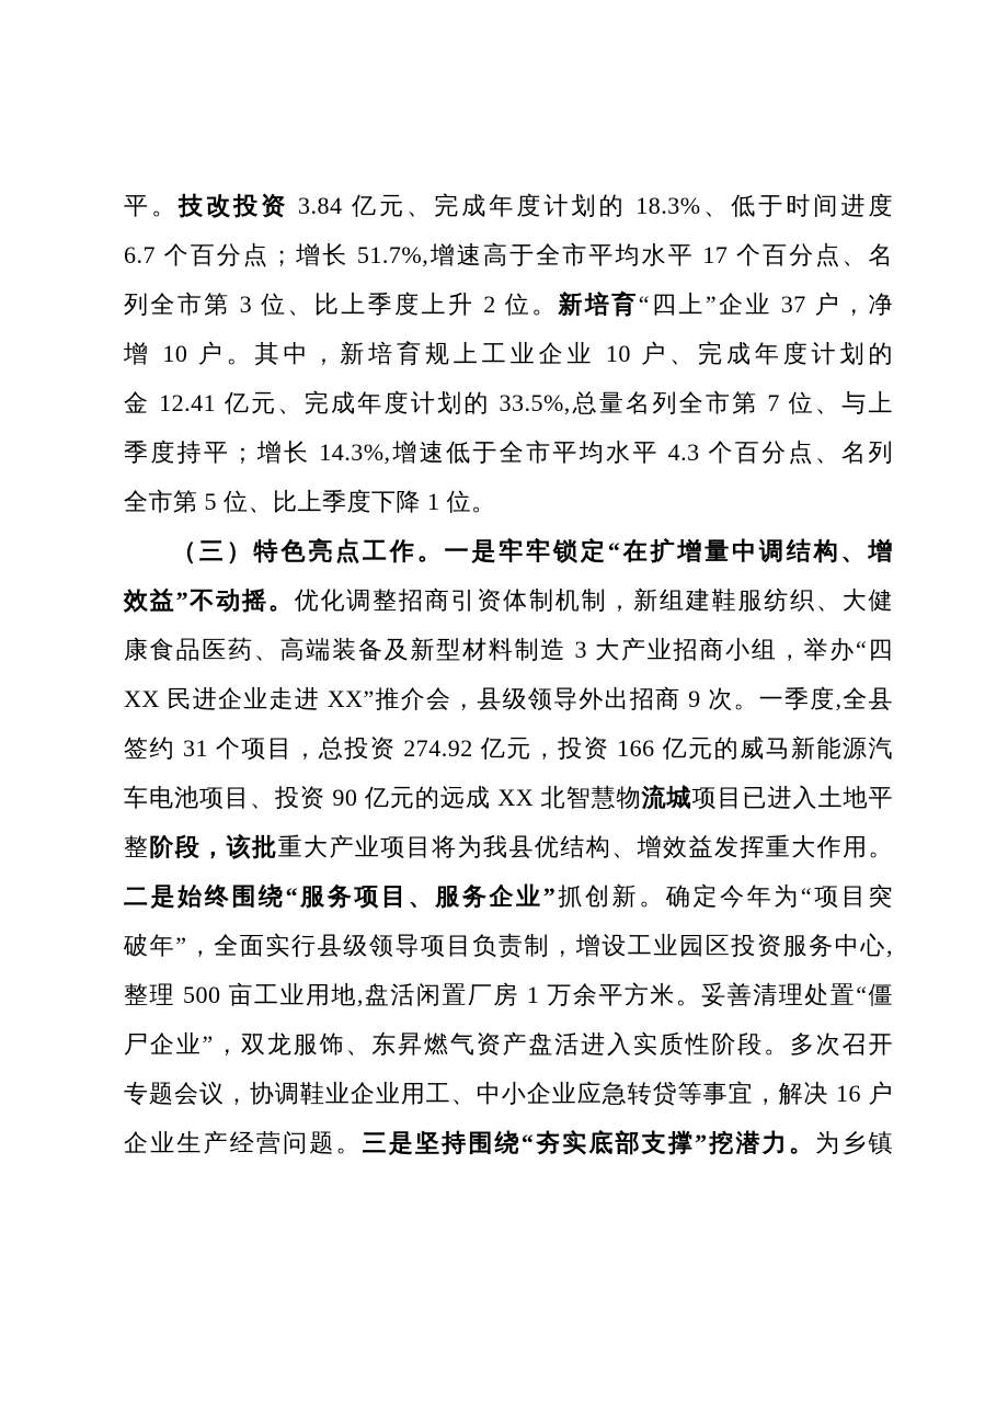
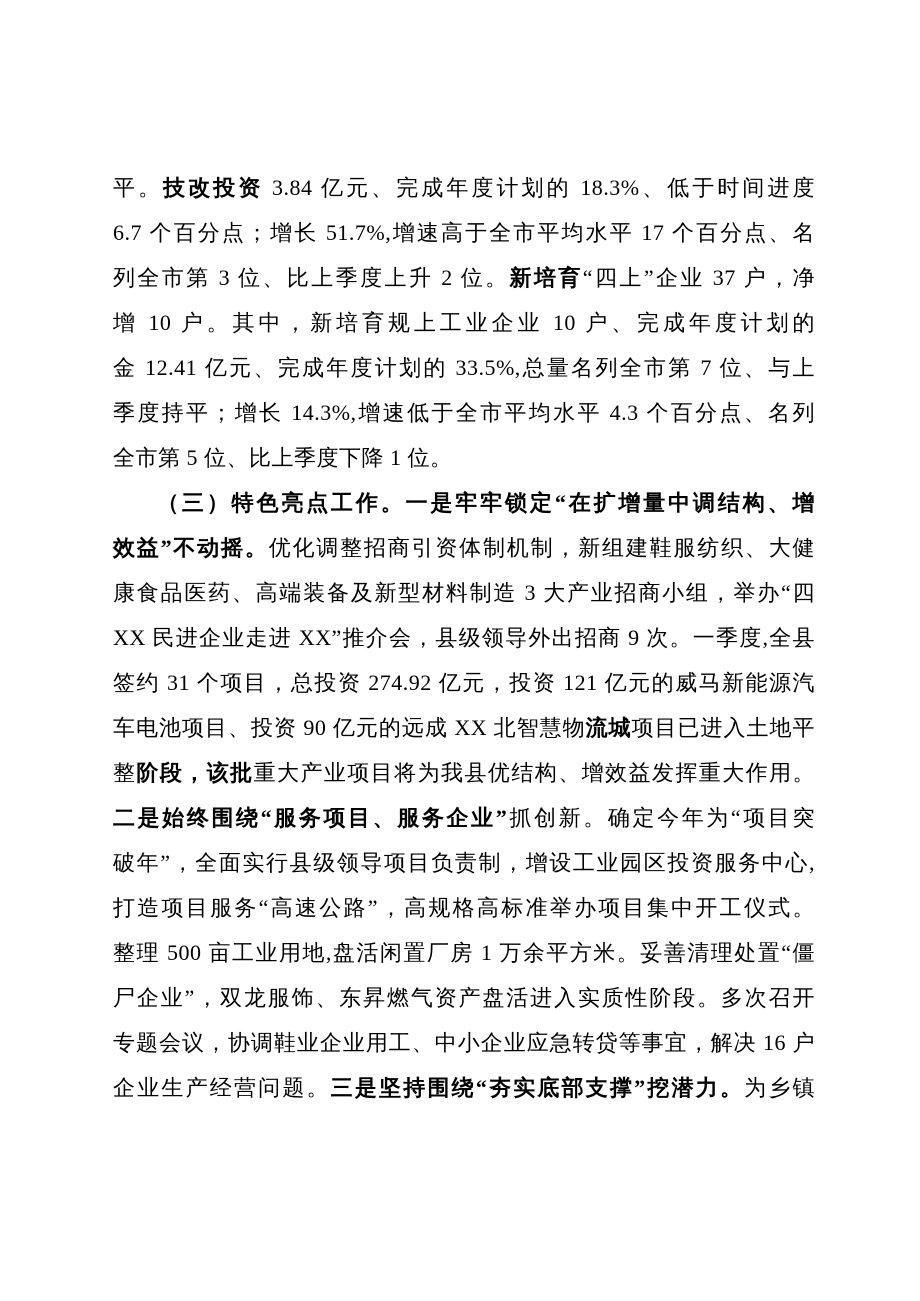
  平。技改投资 3.84 亿元、完成年度计划的 18.3%、低于时间进度
  6.7 个百分点；增长 51.7%,增速高于全市平均水平 17 个百分点、名
  列全市第 3 位、比上季度上升 2 位。新培育“四上”企业 37 户，净
  增 10 户。其中，新培育规上工业企业 10 户、完成年度计划的
  金 12.41 亿元、完成年度计划的 33.5%,总量名列全市第 7 位、与上
  季度持平；增长 14.3%,增速低于全市平均水平 4.3 个百分点、名列
  全市第 5 位、比上季度下降 1 位。
  （三）特色亮点工作。一是牢牢锁定“在扩增量中调结构、增
  效益”不动摇。优化调整招商引资体制机制，新组建鞋服纺织、大健
  康食品医药、高端装备及新型材料制造 3 大产业招商小组，举办“四
  XX 民进企业走进 XX”推介会，县级领导外出招商 9 次。一季度,全县
- 签约 31 个项目，总投资 274.92 亿元，投资 166 亿元的威马新能源汽
+ 签约 31 个项目，总投资 274.92 亿元，投资 121 亿元的威马新能源汽
  车电池项目、投资 90 亿元的远成 XX 北智慧物流城项目已进入土地平
  整阶段，该批重大产业项目将为我县优结构、增效益发挥重大作用。
  二是始终围绕“服务项目、服务企业”抓创新。确定今年为“项目突
  破年”，全面实行县级领导项目负责制，增设工业园区投资服务中心,
+ 打造项目服务“高速公路”，高规格高标准举办项目集中开工仪式。
  整理 500 亩工业用地,盘活闲置厂房 1 万余平方米。妥善清理处置“僵
  尸企业”，双龙服饰、东昇燃气资产盘活进入实质性阶段。多次召开
  专题会议，协调鞋业企业用工、中小企业应急转贷等事宜，解决 16 户
  企业生产经营问题。三是坚持围绕“夯实底部支撑”挖潜力。为乡镇
